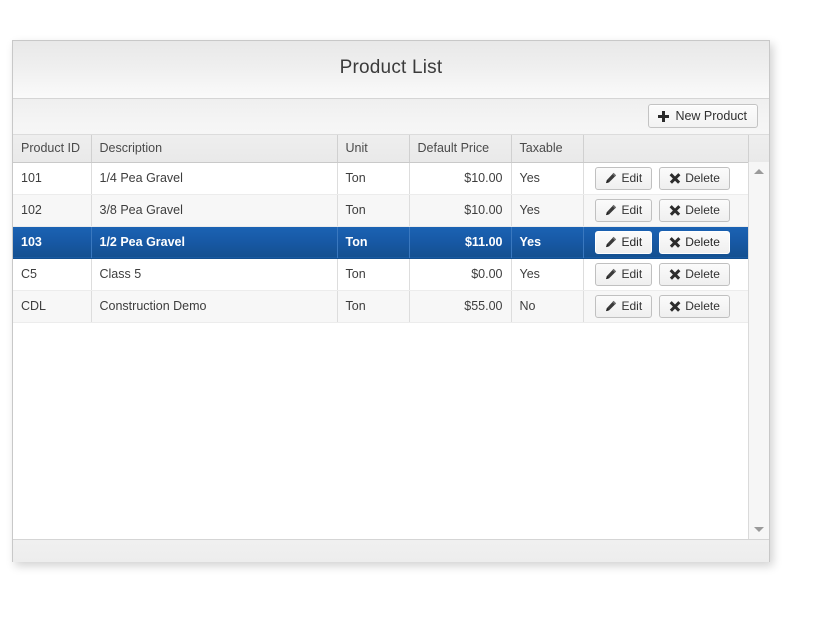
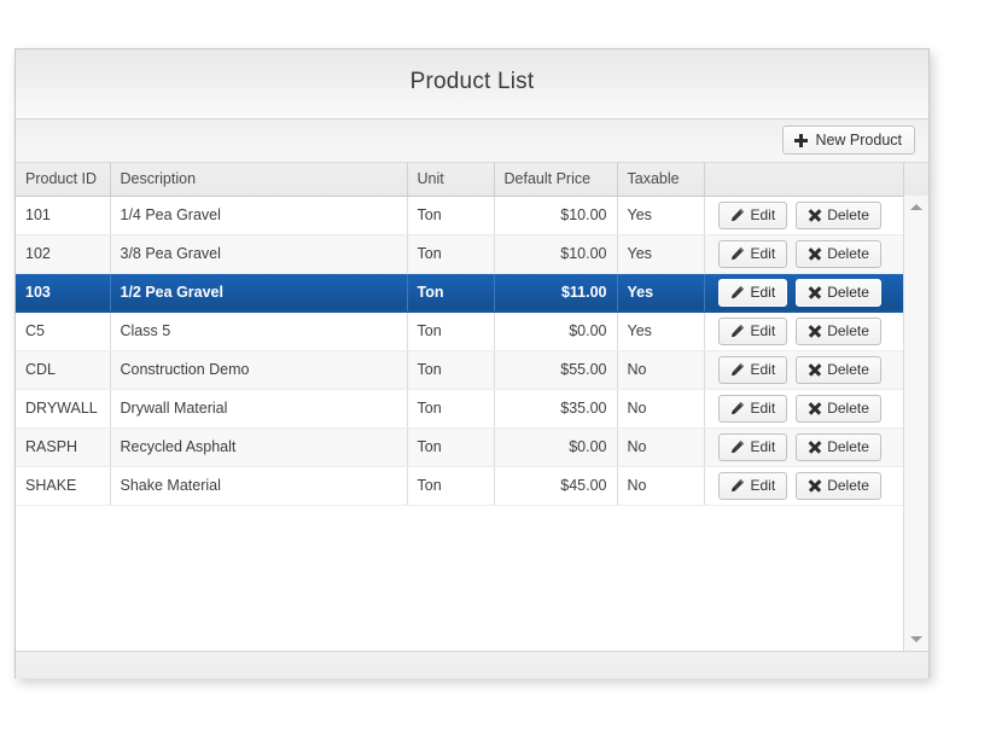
  Product List
  New Product
  Product ID	Description	Unit	Default Price	Taxable
  101	1/4 Pea Gravel	Ton	$10.00	Yes	Edit Delete
  102	3/8 Pea Gravel	Ton	$10.00	Yes	Edit Delete
  103	1/2 Pea Gravel	Ton	$11.00	Yes	Edit Delete
  C5	Class 5	Ton	$0.00	Yes	Edit Delete
  CDL	Construction Demo	Ton	$55.00	No	Edit Delete
+ DRYWALL	Drywall Material	Ton	$35.00	No	Edit Delete
+ RASPH	Recycled Asphalt	Ton	$0.00	No	Edit Delete
+ SHAKE	Shake Material	Ton	$45.00	No	Edit Delete
